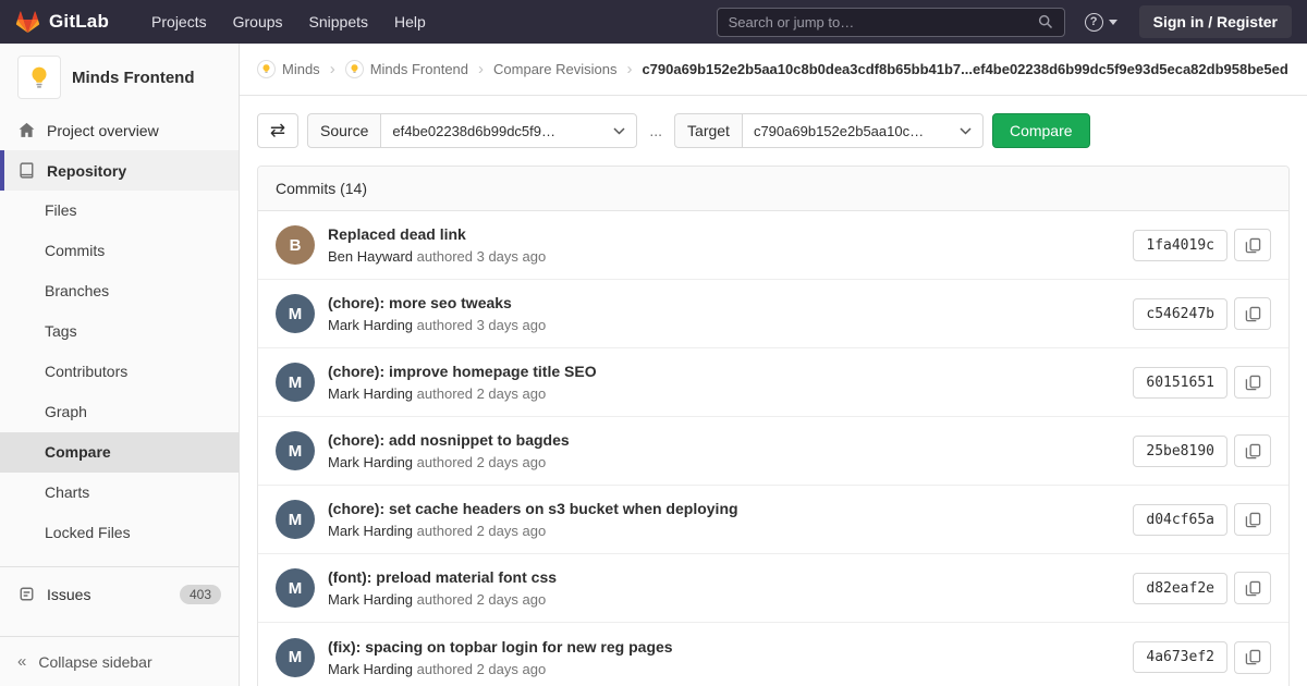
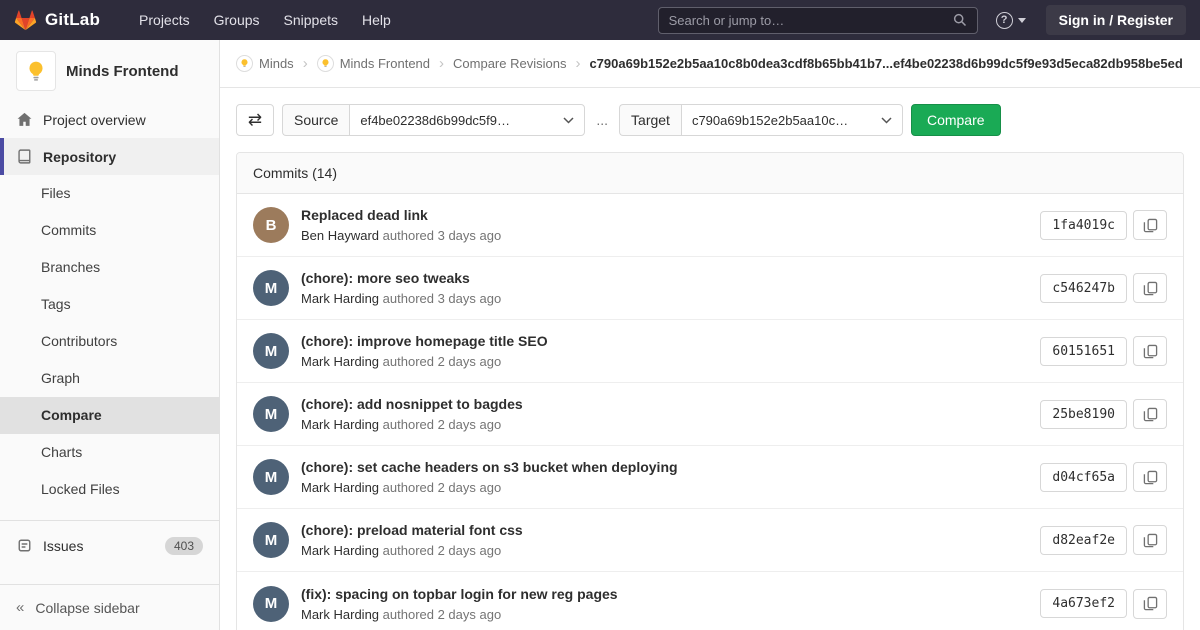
  GitLab
  Projects
  Groups
  Snippets
  Help
  Search or jump to…
  ?
  Sign in / Register
  Minds Frontend
  Project overview
  Repository
  Files
  Commits
  Branches
  Tags
  Contributors
  Graph
  Compare
  Charts
  Locked Files
  Issues
  403
  «
  Collapse sidebar
  Minds
  ›
  Minds Frontend
  ›
  Compare Revisions
  ›
  c790a69b152e2b5aa10c8b0dea3cdf8b65bb41b7...ef4be02238d6b99dc5f9e93d5eca82db958be5ed
  ⇄
  Source
  ef4be02238d6b99dc5f9…
  ...
  Target
  c790a69b152e2b5aa10c…
  Compare
  Commits (14)
  B
  Replaced dead link
  Ben Hayward authored 3 days ago
  1fa4019c
  M
  (chore): more seo tweaks
  Mark Harding authored 3 days ago
  c546247b
  M
  (chore): improve homepage title SEO
  Mark Harding authored 2 days ago
  60151651
  M
  (chore): add nosnippet to bagdes
  Mark Harding authored 2 days ago
  25be8190
  M
  (chore): set cache headers on s3 bucket when deploying
  Mark Harding authored 2 days ago
  d04cf65a
  M
- (font): preload material font css
+ (chore): preload material font css
  Mark Harding authored 2 days ago
  d82eaf2e
  M
  (fix): spacing on topbar login for new reg pages
  Mark Harding authored 2 days ago
  4a673ef2
